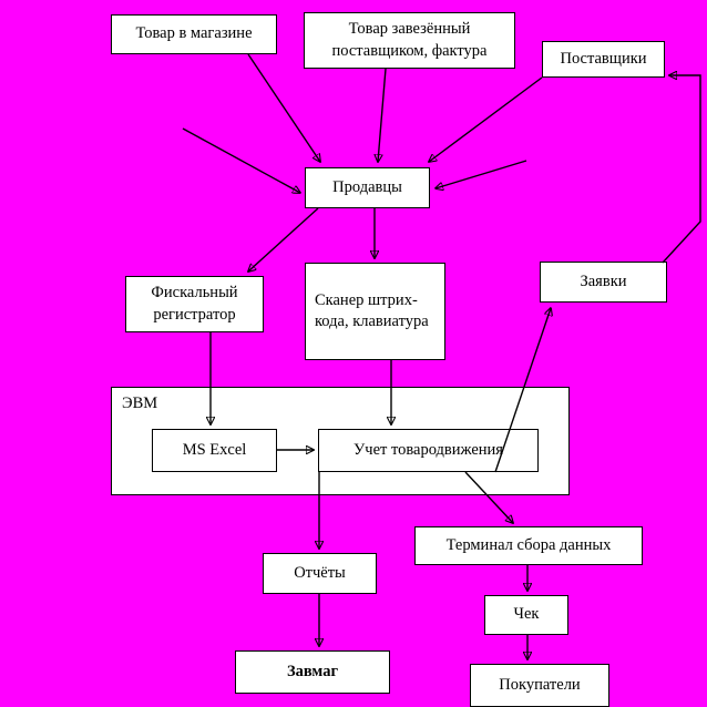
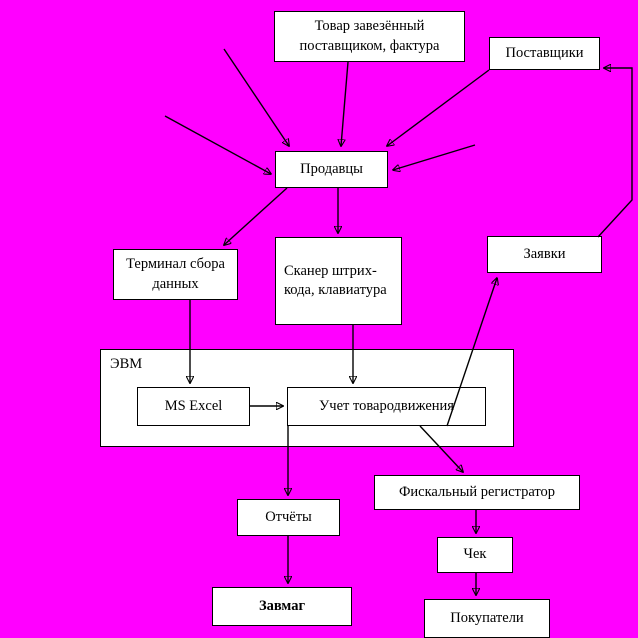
  ЭВМ
- Товар в магазине
  Товар завезённый поставщиком, фактура
  Поставщики
  Продавцы
- Фискальный регистратор
+ Терминал сбора данных
  Сканер штрих-кода, клавиатура
  Заявки
  MS Excel
  Учет товародвижения
- Терминал сбора данных
+ Фискальный регистратор
  Отчёты
  Чек
  Завмаг
  Покупатели
